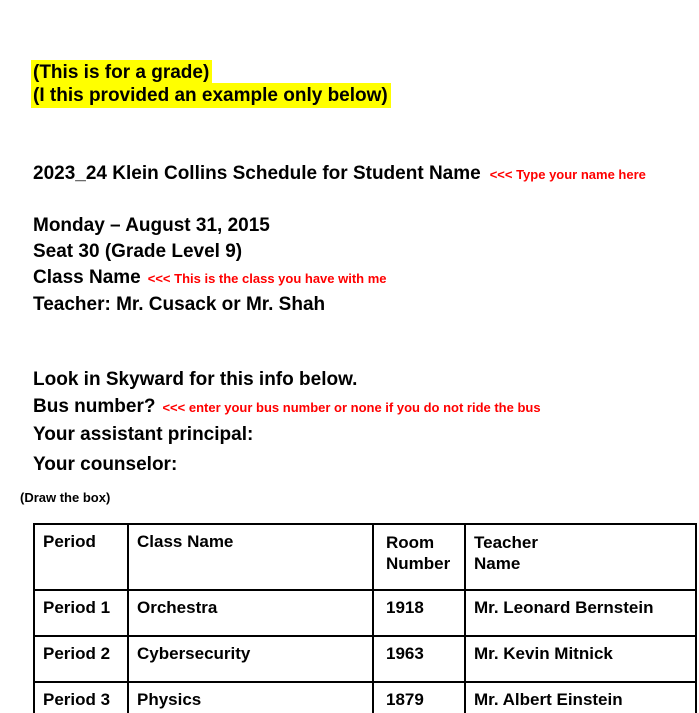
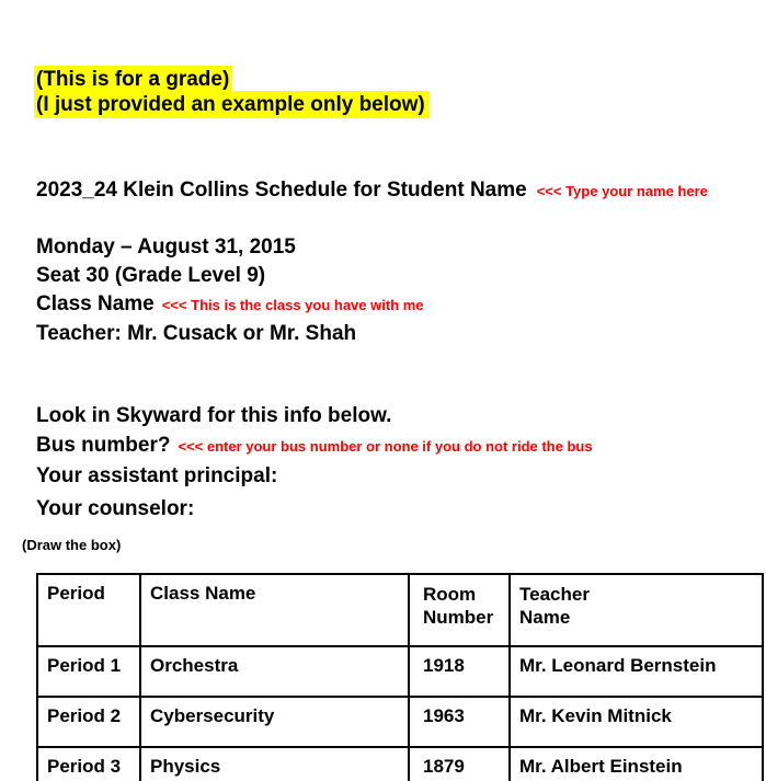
  (This is for a grade)
- (I this provided an example only below)
+ (I just provided an example only below)
  2023_24 Klein Collins Schedule for Student Name <<< Type your name here
  Monday – August 31, 2015
  Seat 30 (Grade Level 9)
  Class Name <<< This is the class you have with me
  Teacher: Mr. Cusack or Mr. Shah
  Look in Skyward for this info below.
  Bus number? <<< enter your bus number or none if you do not ride the bus
  Your assistant principal:
  Your counselor:
  (Draw the box)
  Period	Class Name	Room Number	Teacher Name
  Period 1	Orchestra	1918	Mr. Leonard Bernstein
  Period 2	Cybersecurity	1963	Mr. Kevin Mitnick
  Period 3	Physics	1879	Mr. Albert Einstein
